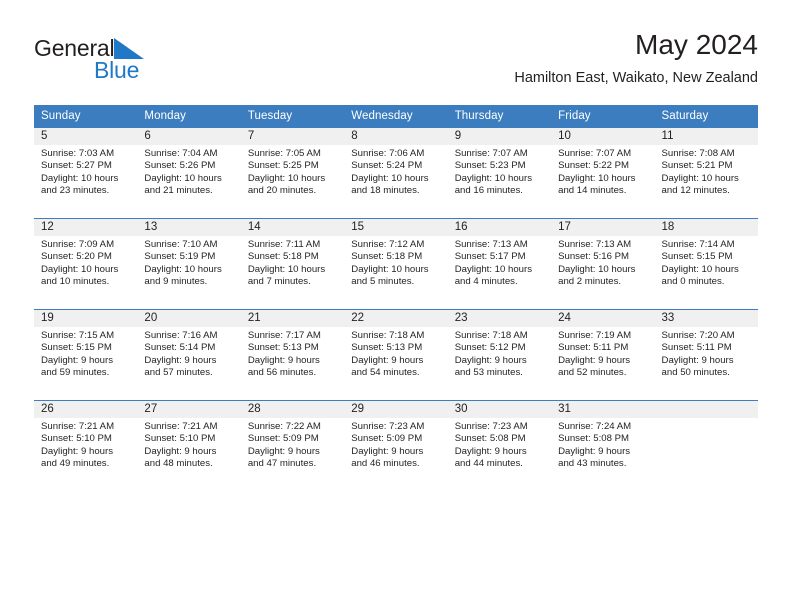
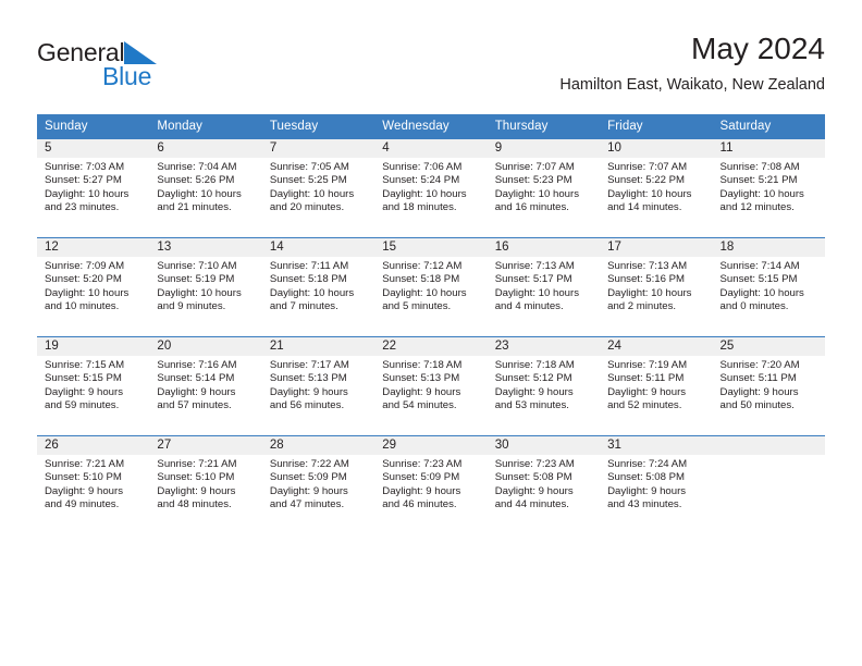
  General
  Blue
  May 2024
  Hamilton East, Waikato, New Zealand
  Sunday	Monday	Tuesday	Wednesday	Thursday	Friday	Saturday
- 5Sunrise: 7:03 AMSunset: 5:27 PMDaylight: 10 hours and 23 minutes.	6Sunrise: 7:04 AMSunset: 5:26 PMDaylight: 10 hours and 21 minutes.	7Sunrise: 7:05 AMSunset: 5:25 PMDaylight: 10 hours and 20 minutes.	8Sunrise: 7:06 AMSunset: 5:24 PMDaylight: 10 hours and 18 minutes.	9Sunrise: 7:07 AMSunset: 5:23 PMDaylight: 10 hours and 16 minutes.	10Sunrise: 7:07 AMSunset: 5:22 PMDaylight: 10 hours and 14 minutes.	11Sunrise: 7:08 AMSunset: 5:21 PMDaylight: 10 hours and 12 minutes.
+ 5Sunrise: 7:03 AMSunset: 5:27 PMDaylight: 10 hours and 23 minutes.	6Sunrise: 7:04 AMSunset: 5:26 PMDaylight: 10 hours and 21 minutes.	7Sunrise: 7:05 AMSunset: 5:25 PMDaylight: 10 hours and 20 minutes.	4Sunrise: 7:06 AMSunset: 5:24 PMDaylight: 10 hours and 18 minutes.	9Sunrise: 7:07 AMSunset: 5:23 PMDaylight: 10 hours and 16 minutes.	10Sunrise: 7:07 AMSunset: 5:22 PMDaylight: 10 hours and 14 minutes.	11Sunrise: 7:08 AMSunset: 5:21 PMDaylight: 10 hours and 12 minutes.
  12Sunrise: 7:09 AMSunset: 5:20 PMDaylight: 10 hours and 10 minutes.	13Sunrise: 7:10 AMSunset: 5:19 PMDaylight: 10 hours and 9 minutes.	14Sunrise: 7:11 AMSunset: 5:18 PMDaylight: 10 hours and 7 minutes.	15Sunrise: 7:12 AMSunset: 5:18 PMDaylight: 10 hours and 5 minutes.	16Sunrise: 7:13 AMSunset: 5:17 PMDaylight: 10 hours and 4 minutes.	17Sunrise: 7:13 AMSunset: 5:16 PMDaylight: 10 hours and 2 minutes.	18Sunrise: 7:14 AMSunset: 5:15 PMDaylight: 10 hours and 0 minutes.
- 19Sunrise: 7:15 AMSunset: 5:15 PMDaylight: 9 hours and 59 minutes.	20Sunrise: 7:16 AMSunset: 5:14 PMDaylight: 9 hours and 57 minutes.	21Sunrise: 7:17 AMSunset: 5:13 PMDaylight: 9 hours and 56 minutes.	22Sunrise: 7:18 AMSunset: 5:13 PMDaylight: 9 hours and 54 minutes.	23Sunrise: 7:18 AMSunset: 5:12 PMDaylight: 9 hours and 53 minutes.	24Sunrise: 7:19 AMSunset: 5:11 PMDaylight: 9 hours and 52 minutes.	33Sunrise: 7:20 AMSunset: 5:11 PMDaylight: 9 hours and 50 minutes.
+ 19Sunrise: 7:15 AMSunset: 5:15 PMDaylight: 9 hours and 59 minutes.	20Sunrise: 7:16 AMSunset: 5:14 PMDaylight: 9 hours and 57 minutes.	21Sunrise: 7:17 AMSunset: 5:13 PMDaylight: 9 hours and 56 minutes.	22Sunrise: 7:18 AMSunset: 5:13 PMDaylight: 9 hours and 54 minutes.	23Sunrise: 7:18 AMSunset: 5:12 PMDaylight: 9 hours and 53 minutes.	24Sunrise: 7:19 AMSunset: 5:11 PMDaylight: 9 hours and 52 minutes.	25Sunrise: 7:20 AMSunset: 5:11 PMDaylight: 9 hours and 50 minutes.
  26Sunrise: 7:21 AMSunset: 5:10 PMDaylight: 9 hours and 49 minutes.	27Sunrise: 7:21 AMSunset: 5:10 PMDaylight: 9 hours and 48 minutes.	28Sunrise: 7:22 AMSunset: 5:09 PMDaylight: 9 hours and 47 minutes.	29Sunrise: 7:23 AMSunset: 5:09 PMDaylight: 9 hours and 46 minutes.	30Sunrise: 7:23 AMSunset: 5:08 PMDaylight: 9 hours and 44 minutes.	31Sunrise: 7:24 AMSunset: 5:08 PMDaylight: 9 hours and 43 minutes.
